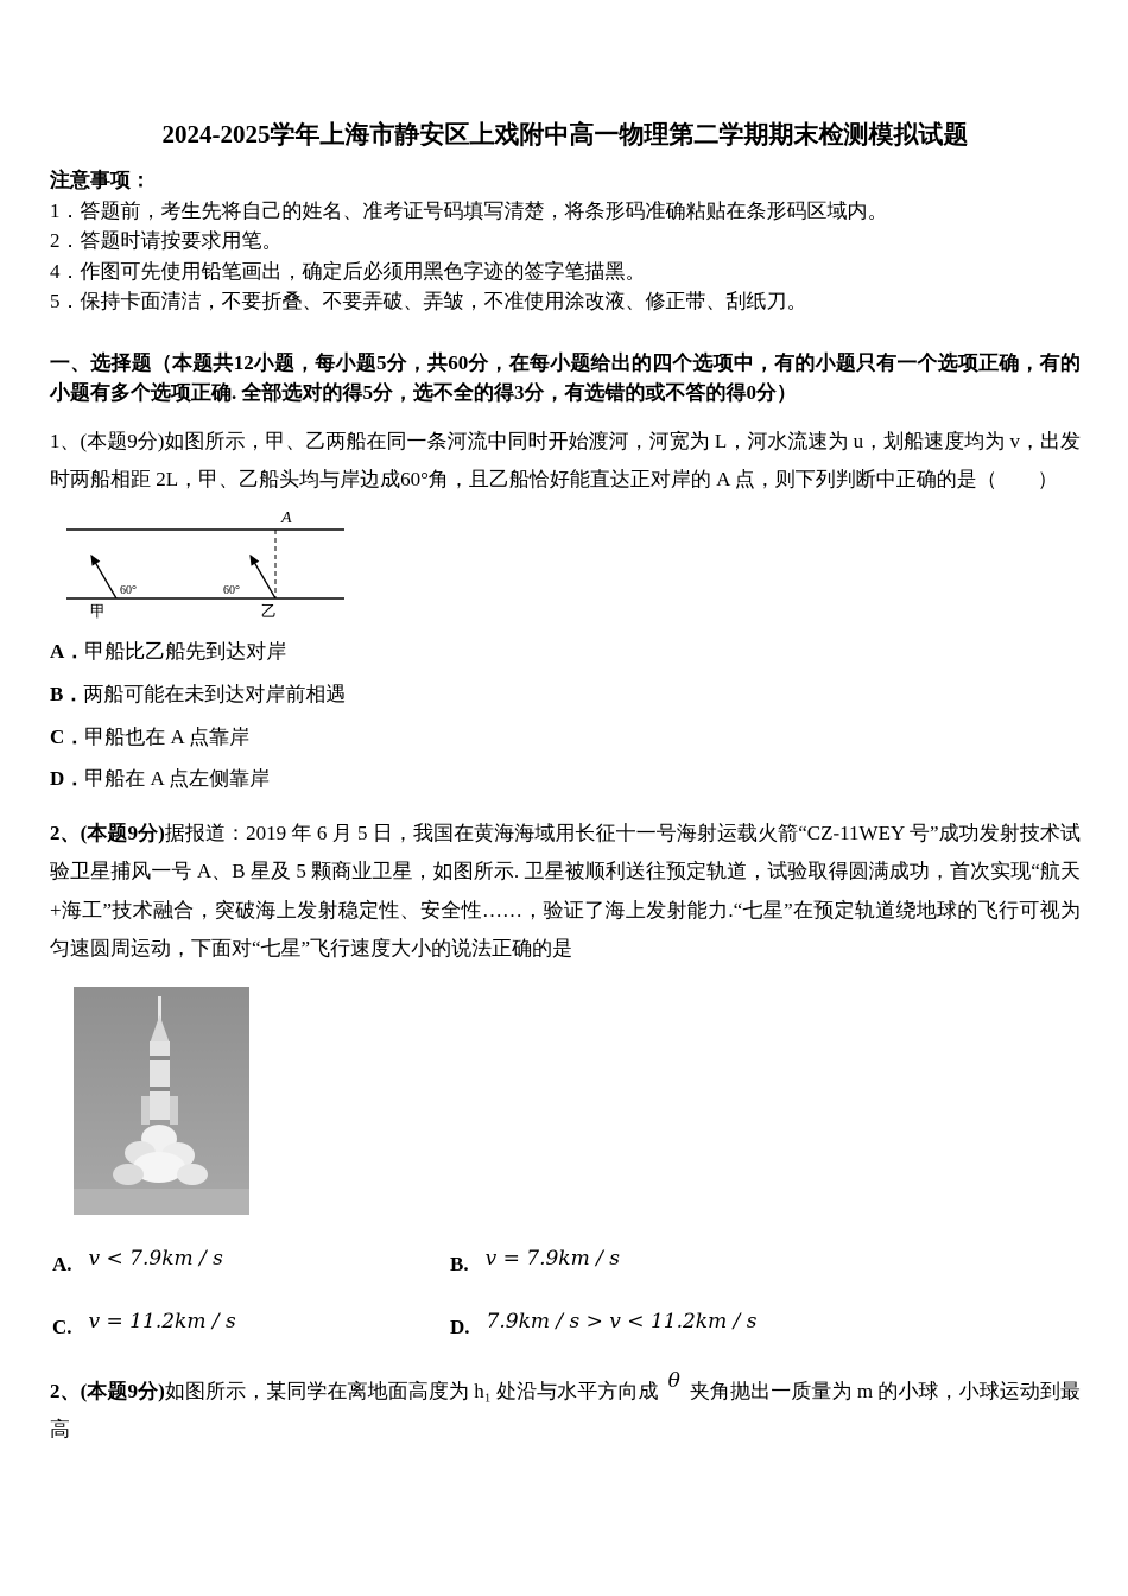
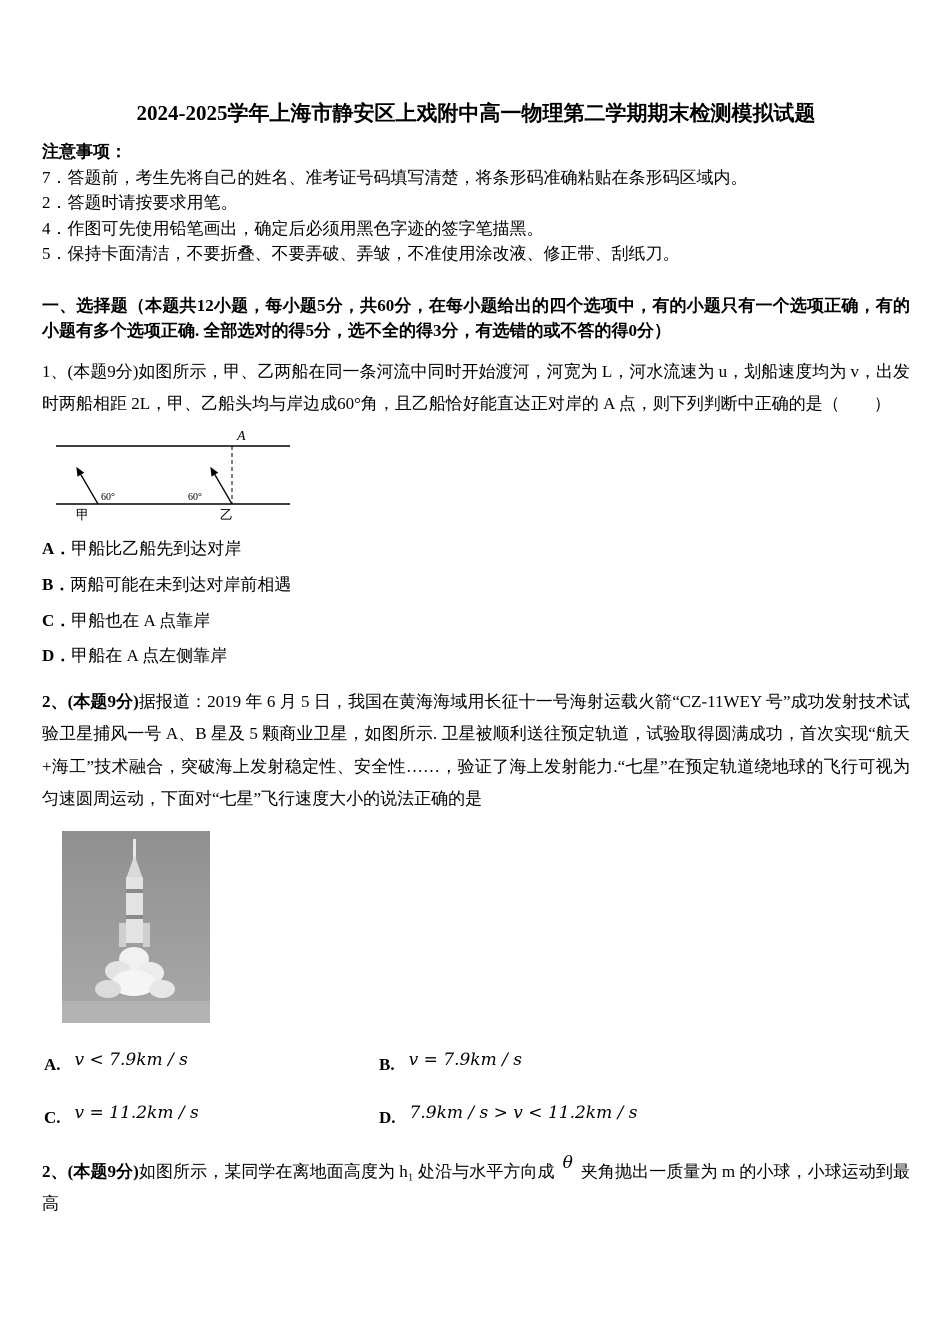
  2024-2025学年上海市静安区上戏附中高一物理第二学期期末检测模拟试题
  注意事项：
- 1．答题前，考生先将自己的姓名、准考证号码填写清楚，将条形码准确粘贴在条形码区域内。
+ 7．答题前，考生先将自己的姓名、准考证号码填写清楚，将条形码准确粘贴在条形码区域内。
  2．答题时请按要求用笔。
  4．作图可先使用铅笔画出，确定后必须用黑色字迹的签字笔描黑。
  5．保持卡面清洁，不要折叠、不要弄破、弄皱，不准使用涂改液、修正带、刮纸刀。
  一、选择题（本题共12小题，每小题5分，共60分，在每小题给出的四个选项中，有的小题只有一个选项正确，有的小题有多个选项正确. 全部选对的得5分，选不全的得3分，有选错的或不答的得0分）
  1、(本题9分)如图所示，甲、乙两船在同一条河流中同时开始渡河，河宽为 L，河水流速为 u，划船速度均为 v，出发时两船相距 2L，甲、乙船头均与岸边成60°角，且乙船恰好能直达正对岸的 A 点，则下列判断中正确的是（ ）
  60°
  60°
  A
  甲
  乙
  A．甲船比乙船先到达对岸
  B．两船可能在未到达对岸前相遇
  C．甲船也在 A 点靠岸
  D．甲船在 A 点左侧靠岸
  2、(本题9分)据报道：2019 年 6 月 5 日，我国在黄海海域用长征十一号海射运载火箭“CZ-11WEY 号”成功发射技术试验卫星捕风一号 A、B 星及 5 颗商业卫星，如图所示. 卫星被顺利送往预定轨道，试验取得圆满成功，首次实现“航天+海工”技术融合，突破海上发射稳定性、安全性……，验证了海上发射能力.“七星”在预定轨道绕地球的飞行可视为匀速圆周运动，下面对“七星”飞行速度大小的说法正确的是
  A. v < 7.9km / s
  B. v = 7.9km / s
  C. v = 11.2km / s
  D. 7.9km / s > v < 11.2km / s
  2、(本题9分)如图所示，某同学在离地面高度为 h₁ 处沿与水平方向成 θ 夹角抛出一质量为 m 的小球，小球运动到最高
